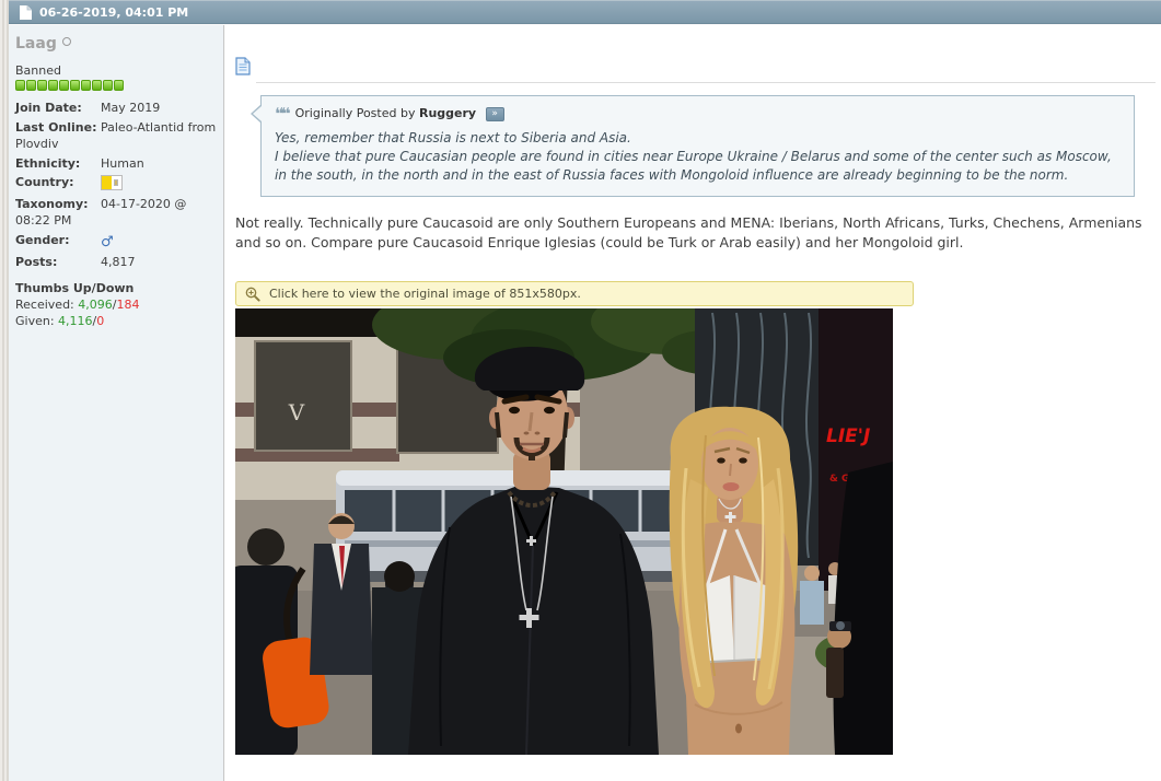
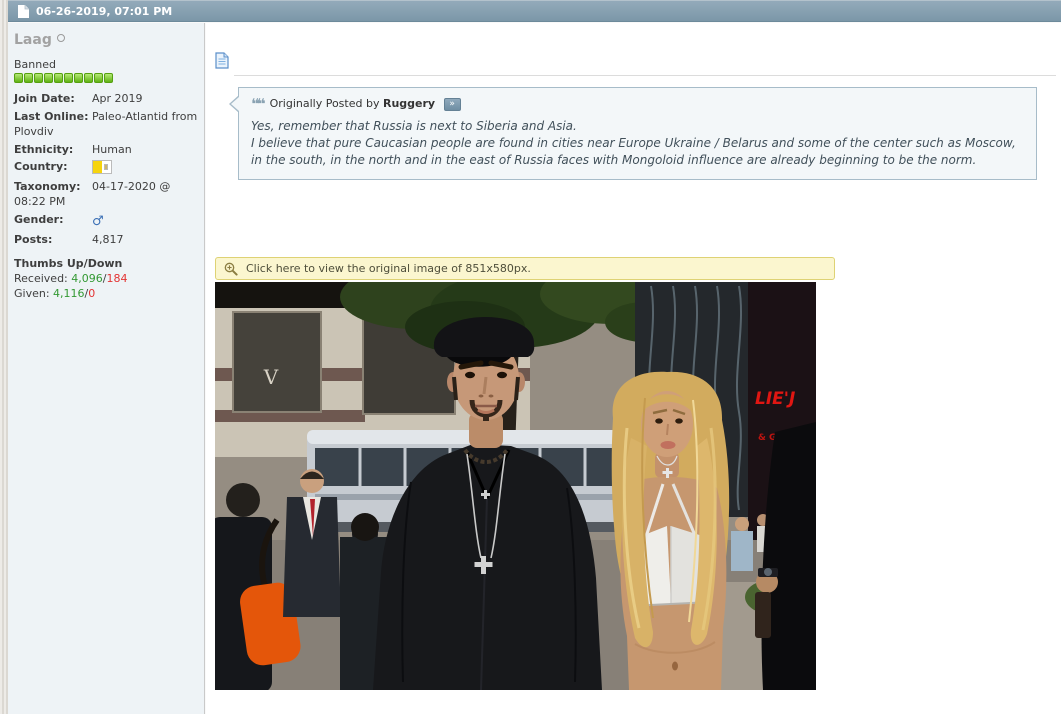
- 06-26-2019, 04:01 PM
+ 06-26-2019, 07:01 PM
  Laag
  Banned
- Join Date: May 2019
+ Join Date: Apr 2019
  Last Online: Paleo-Atlantid from Plovdiv
  Ethnicity: Human
  Country:
  Taxonomy: 04-17-2020 @ 08:22 PM
  Gender: ♂
  Posts: 4,817
  Thumbs Up/Down
  Received: 4,096/184
  Given: 4,116/0
  ❝❝ Originally Posted by Ruggery »
  Yes, remember that Russia is next to Siberia and Asia.
  I believe that pure Caucasian people are found in cities near Europe Ukraine / Belarus and some of the center such as Moscow, in the south, in the north and in the east of Russia faces with Mongoloid influence are already beginning to be the norm.
- Not really. Technically pure Caucasoid are only Southern Europeans and MENA: Iberians, North Africans, Turks, Chechens, Armenians and so on. Compare pure Caucasoid Enrique Iglesias (could be Turk or Arab easily) and her Mongoloid girl.
  Click here to view the original image of 851x580px.
  V
  LIE'J
